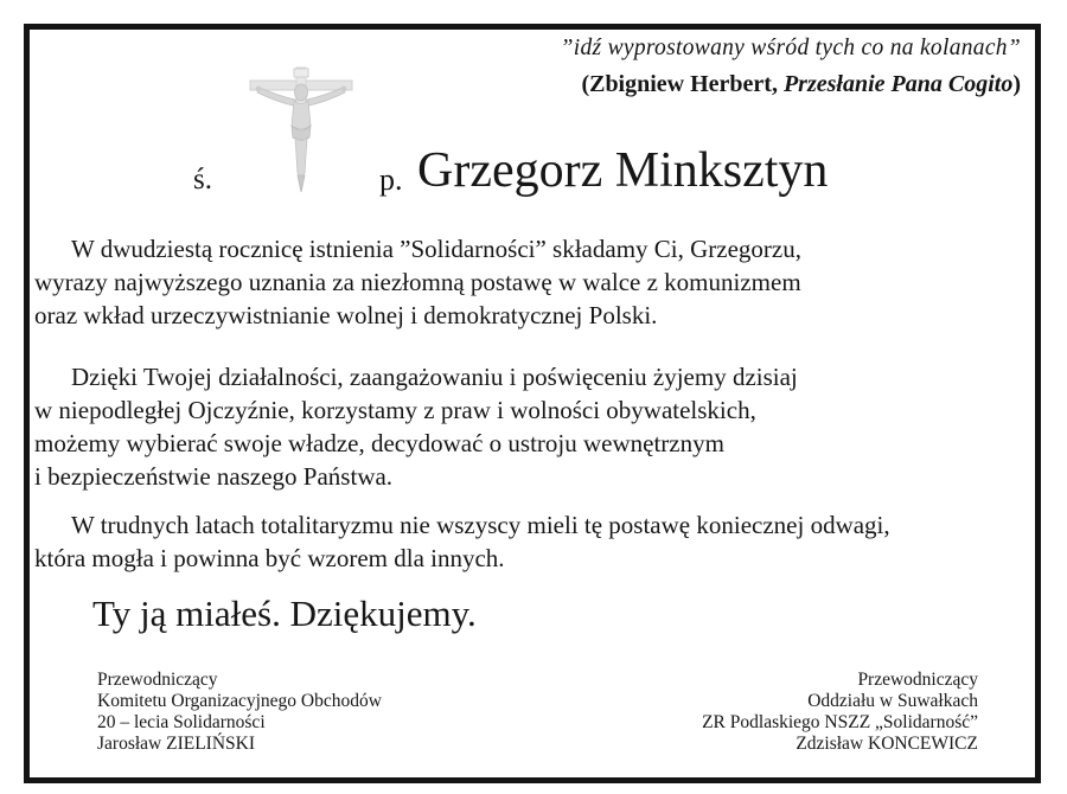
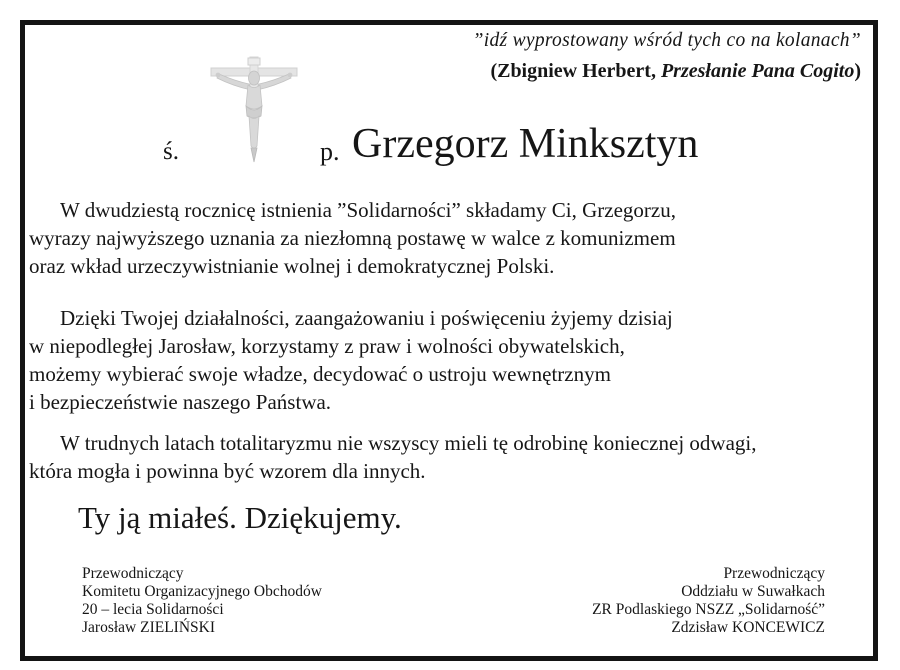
  ”idź wyprostowany wśród tych co na kolanach”
  (Zbigniew Herbert, Przesłanie Pana Cogito)
  ś.
  p.
  Grzegorz Minksztyn
  W dwudziestą rocznicę istnienia ”Solidarności” składamy Ci, Grzegorzu,
  wyrazy najwyższego uznania za niezłomną postawę w walce z komunizmem
  oraz wkład urzeczywistnianie wolnej i demokratycznej Polski.
  Dzięki Twojej działalności, zaangażowaniu i poświęceniu żyjemy dzisiaj
- w niepodległej Ojczyźnie, korzystamy z praw i wolności obywatelskich,
+ w niepodległej Jarosław, korzystamy z praw i wolności obywatelskich,
  możemy wybierać swoje władze, decydować o ustroju wewnętrznym
  i bezpieczeństwie naszego Państwa.
- W trudnych latach totalitaryzmu nie wszyscy mieli tę postawę koniecznej odwagi,
+ W trudnych latach totalitaryzmu nie wszyscy mieli tę odrobinę koniecznej odwagi,
  która mogła i powinna być wzorem dla innych.
  Ty ją miałeś. Dziękujemy.
  Przewodniczący
  Komitetu Organizacyjnego Obchodów
  20 – lecia Solidarności
  Jarosław ZIELIŃSKI
  Przewodniczący
  Oddziału w Suwałkach
  ZR Podlaskiego NSZZ „Solidarność”
  Zdzisław KONCEWICZ
